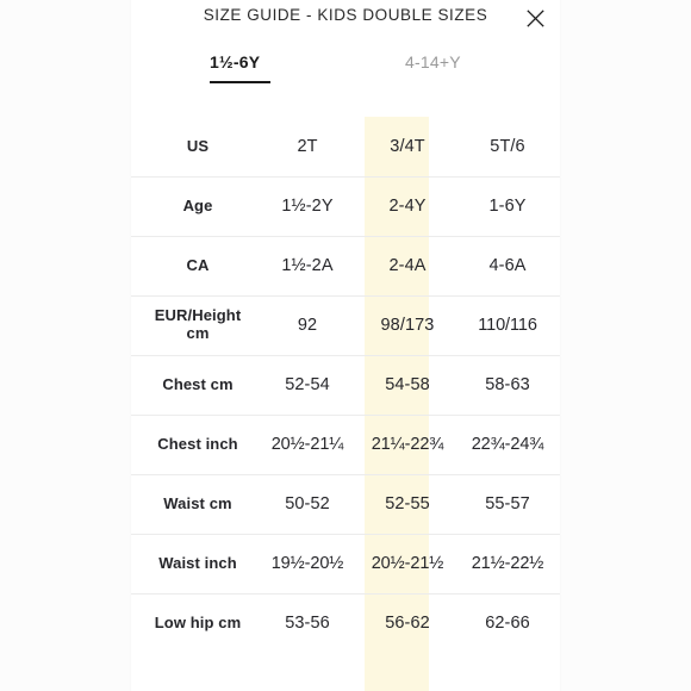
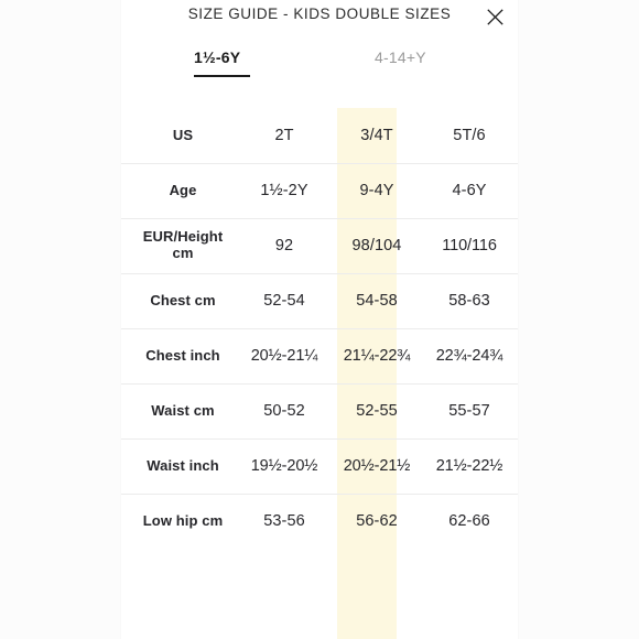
  SIZE GUIDE - KIDS DOUBLE SIZES
  1½-6Y
  4-14+Y
  US
  2T
  3/4T
  5T/6
  Age
  1½-2Y
- 2-4Y
+ 9-4Y
- 1-6Y
+ 4-6Y
- CA
- 1½-2A
- 2-4A
- 4-6A
  EUR/Height
  cm
  92
- 98/173
+ 98/104
  110/116
  Chest cm
  52-54
  54-58
  58-63
  Chest inch
  20½-21¼
  21¼-22¾
  22¾-24¾
  Waist cm
  50-52
  52-55
  55-57
  Waist inch
  19½-20½
  20½-21½
  21½-22½
  Low hip cm
  53-56
  56-62
  62-66
